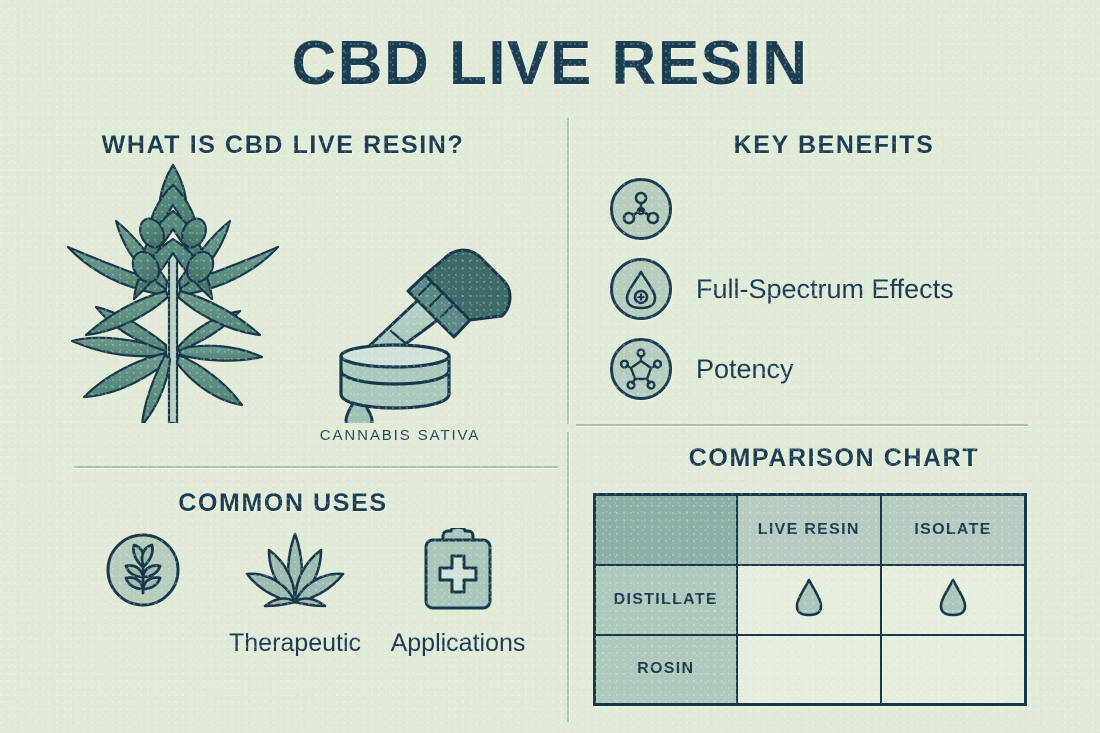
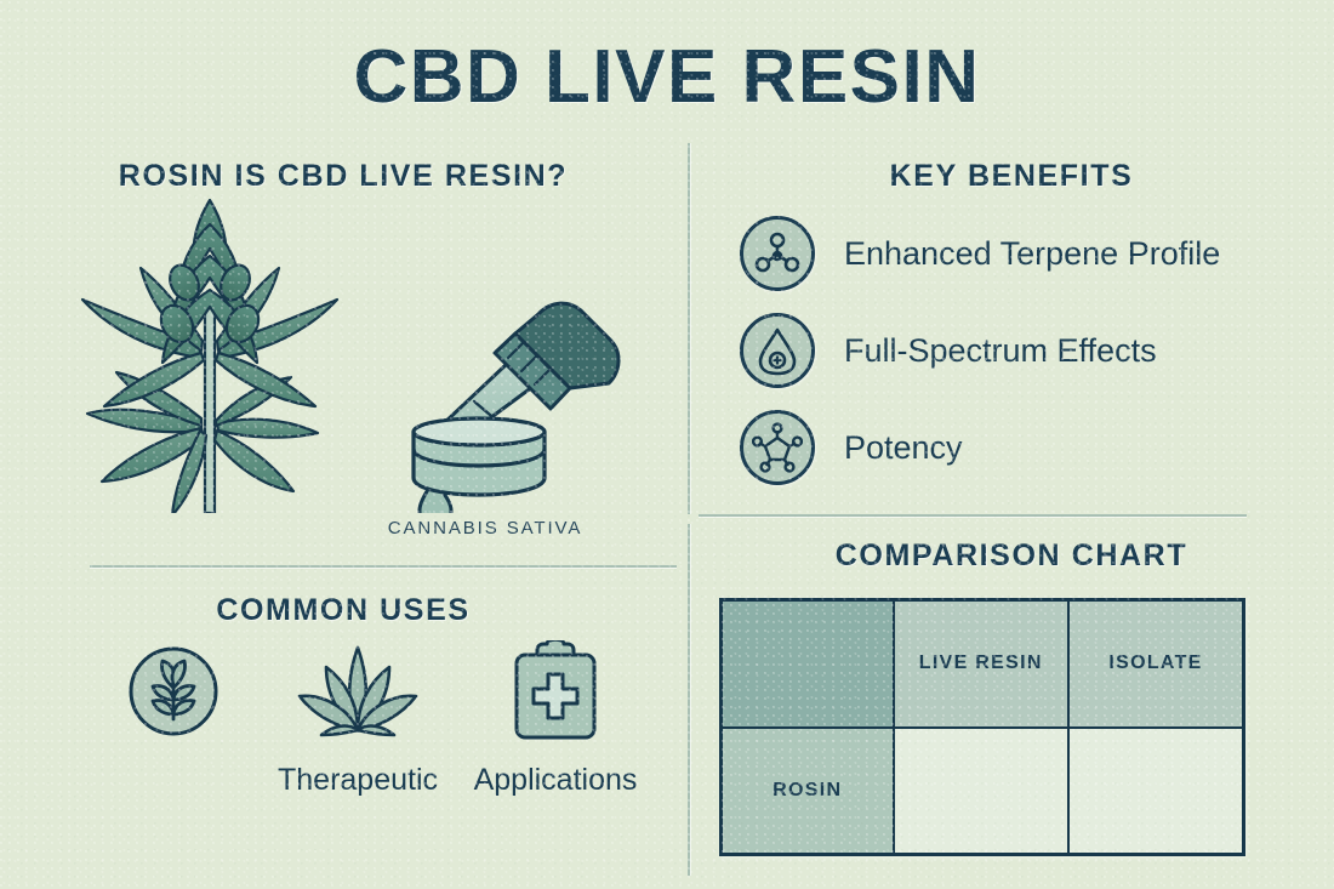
  CBD LIVE RESIN
- WHAT IS CBD LIVE RESIN?
+ ROSIN IS CBD LIVE RESIN?
  CANNABIS SATIVA
  KEY BENEFITS
+ Enhanced Terpene Profile
  Full-Spectrum Effects
  Potency
  COMMON USES
  Therapeutic
  Applications
  COMPARISON CHART
  	LIVE RESIN	ISOLATE
- DISTILLATE
  ROSIN
